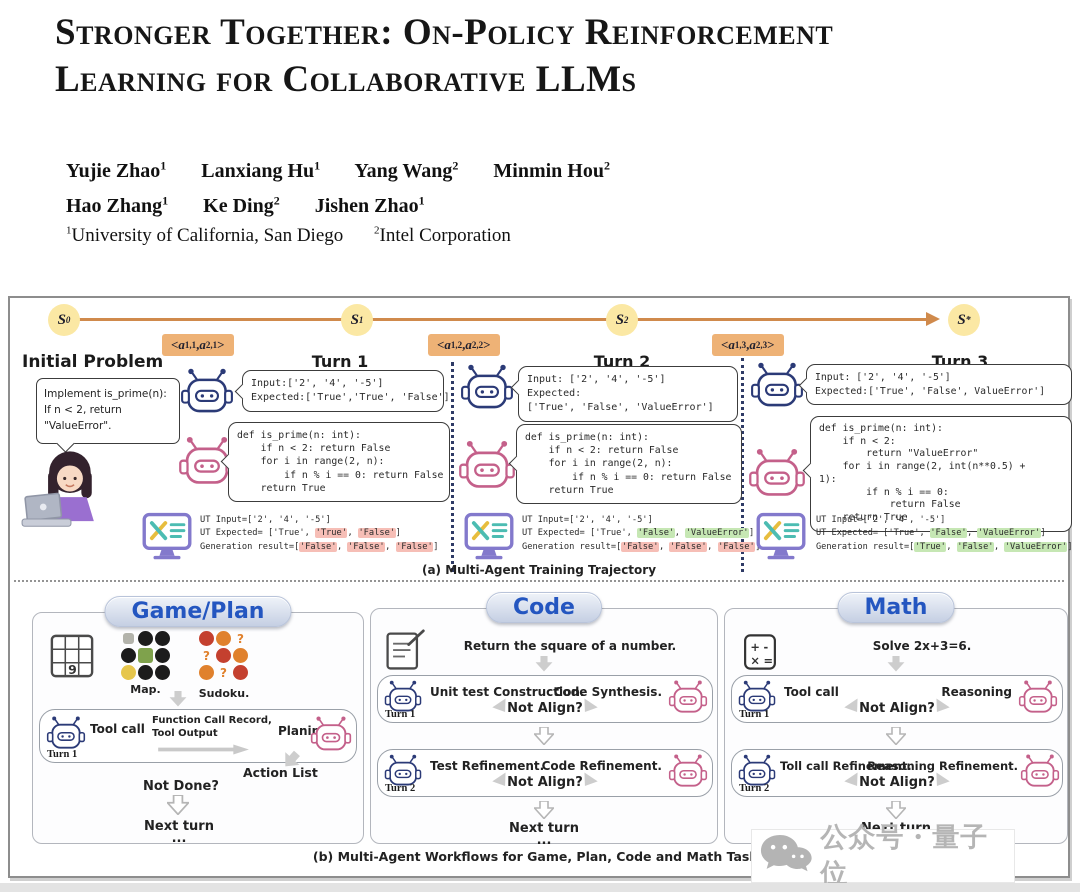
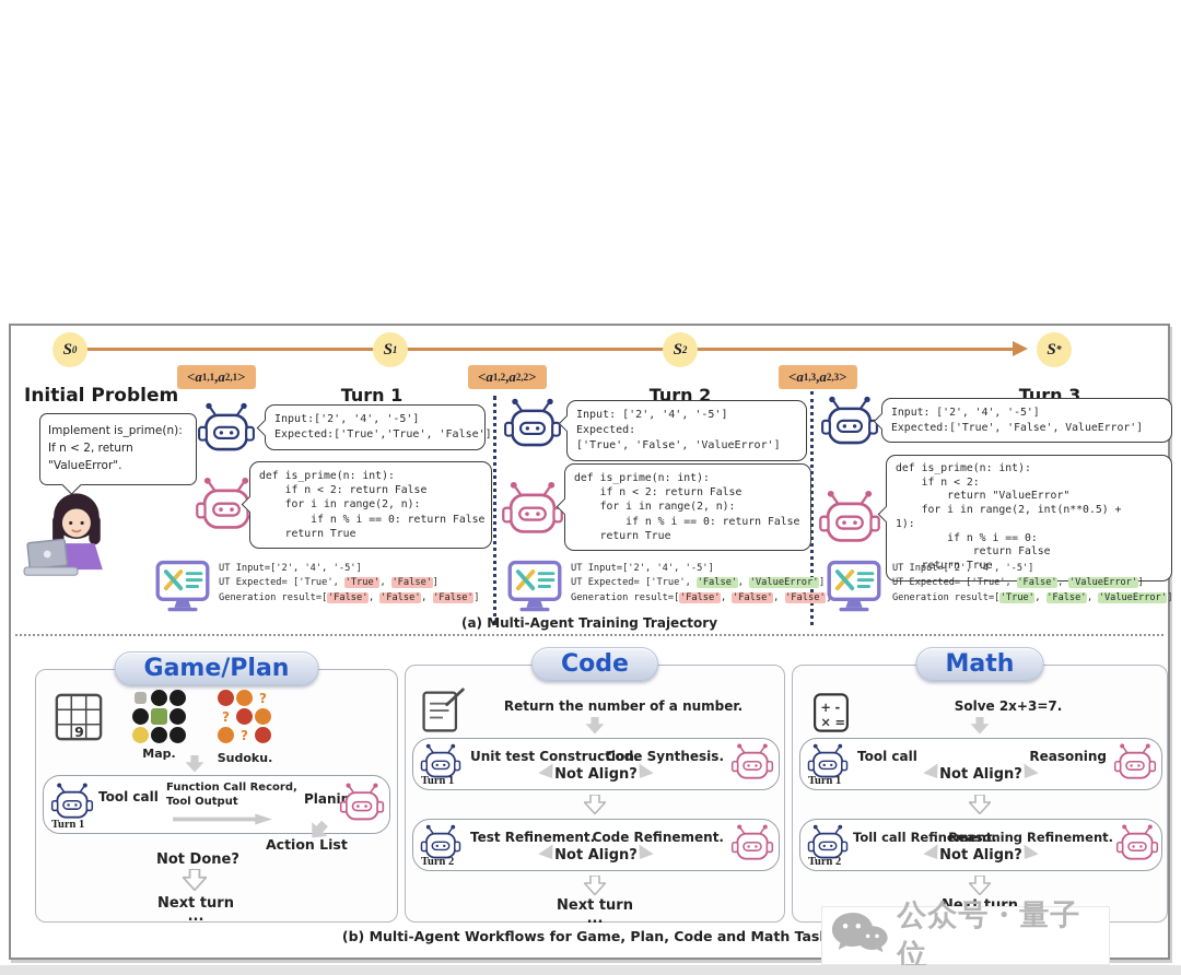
- Stronger Together: On-Policy Reinforcement
- Learning for Collaborative LLMs
- Yujie Zhao1 Lanxiang Hu1 Yang Wang2 Minmin Hou2
- Hao Zhang1 Ke Ding2 Jishen Zhao1
- 1University of California, San Diego 2Intel Corporation
  S
  0
  S
  1
  S
  2
  S
  *
  <
  a
  1,1
  ,
  a
  2,1
  >
  <
  a
  1,2
  ,
  a
  2,2
  >
  <
  a
  1,3
  ,
  a
  2,3
  >
  Initial Problem
  Turn 1
  Turn 2
  Turn 3
  Implement is_prime(n):
  If n < 2, return "ValueError".
  Input:['2', '4', '-5']
  Expected:['True','True', 'False']
  def is_prime(n: int):
  if n < 2: return False
  for i in range(2, n):
  if n % i == 0: return False
  return True
  UT Input=['2', '4', '-5']
  UT Expected= ['True', 'True', 'False']
  Generation result=['False', 'False', 'False']
  Input: ['2', '4', '-5']
  Expected:
  ['True', 'False', 'ValueError']
  def is_prime(n: int):
  if n < 2: return False
  for i in range(2, n):
  if n % i == 0: return False
  return True
  UT Input=['2', '4', '-5']
  UT Expected= ['True', 'False', 'ValueError']
  Generation result=['False', 'False', 'False'
  Input: ['2', '4', '-5']
  Expected:['True', 'False', ValueError']
  def is_prime(n: int):
  if n < 2:
  return "ValueError"
  for i in range(2, int(n**0.5) +
  1):
  if n % i == 0:
  return False
  return True
  UT Input=['2', '4', '-5']
  UT Expected= ['True', 'False', 'ValueError']
  Generation result=['True', 'False', 'ValueError']
  (a) Multi-Agent Training Trajectory
  Game/Plan
  Map.
  ?
  ?
  ?
  Sudoku.
  Tool call
  Function Call Record,
  Tool Output
  Planin
  Turn 1
  Action List
  Not Done?
  Next turn
  ...
  Code
- Return the square of a number.
+ Return the number of a number.
  Unit test Construction.
  Code Synthesis.
  Not Align?
  Turn 1
  Test Refinement.
  Code Refinement.
  Not Align?
  Turn 2
  Next turn
  ...
  Math
- Solve 2x+3=6.
+ Solve 2x+3=7.
  Tool call
  Reasoning
  Not Align?
  Turn 1
  Toll call Refinement.
  Reasoning Refinement.
  Not Align?
  Turn 2
  Next turn
  (b) Multi-Agent Workflows for Game, Plan, Code and Math Tas
  公众号・量子位
